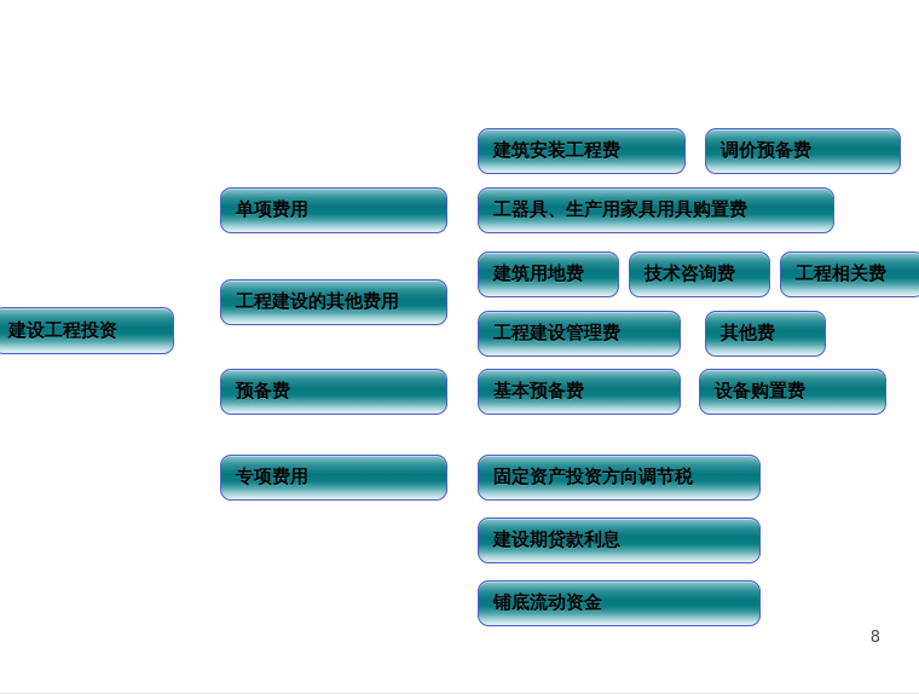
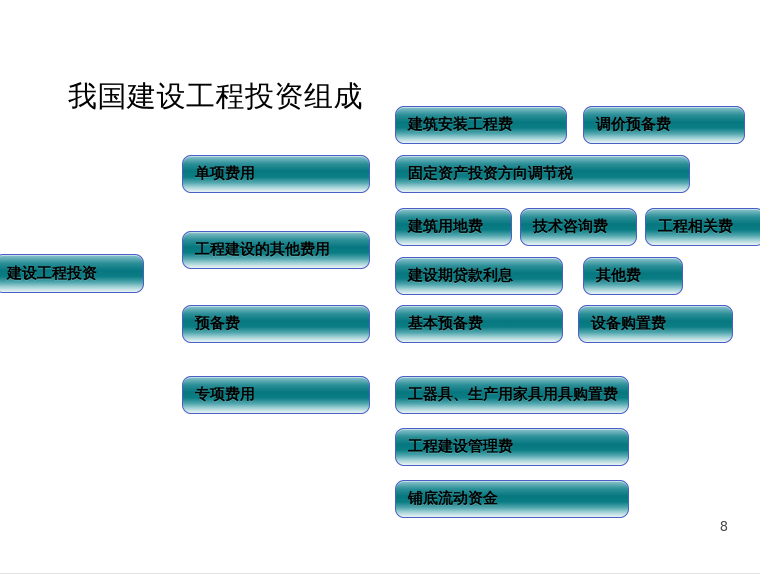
+ 我国建设工程投资组成
  建设工程投资
  单项费用
  工程建设的其他费用
  预备费
  专项费用
  建筑安装工程费
  调价预备费
- 工器具、生产用家具用具购置费
+ 固定资产投资方向调节税
  建筑用地费
  技术咨询费
  工程相关费
- 工程建设管理费
+ 建设期贷款利息
  其他费
  基本预备费
  设备购置费
- 固定资产投资方向调节税
+ 工器具、生产用家具用具购置费
- 建设期贷款利息
+ 工程建设管理费
  铺底流动资金
  8
